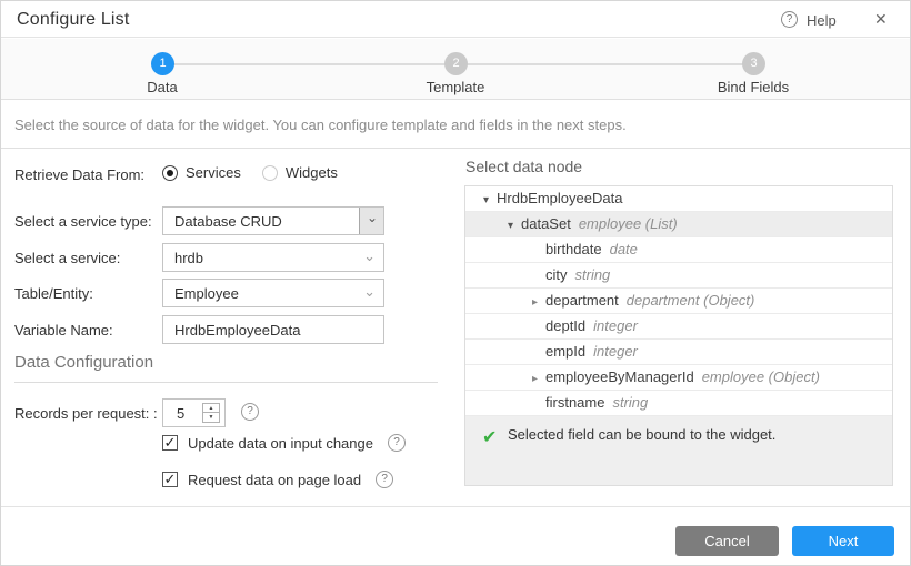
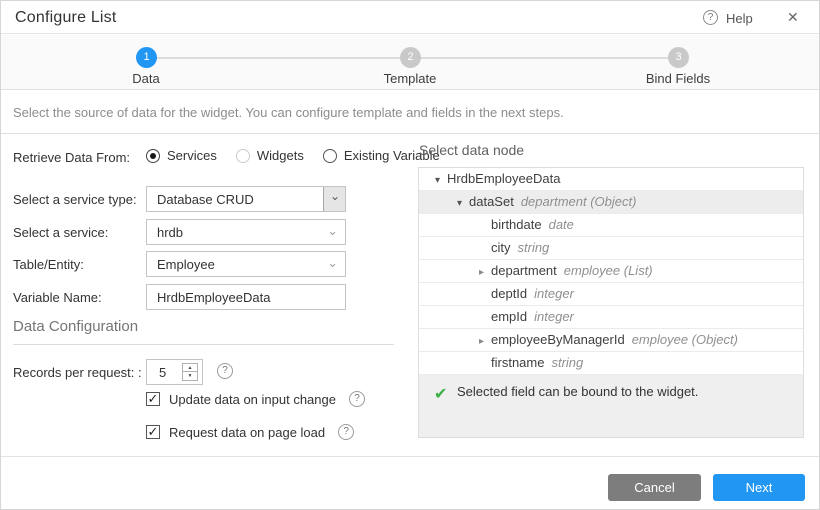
  Configure List
  ?
  Help
  ✕
  1
  2
  3
  Data
  Template
  Bind Fields
  Select the source of data for the widget. You can configure template and fields in the next steps.
  Retrieve Data From:
  Services
  Widgets
+ Existing Variable
  Select a service type:
  Database CRUD
  ⌄
  Select a service:
  hrdb
  ⌄
  Table/Entity:
  Employee
  ⌄
  Variable Name:
  HrdbEmployeeData
  Data Configuration
  Records per request: :
  5
  ?
  ✓
  Update data on input change
  ?
  ✓
  Request data on page load
  ?
  Select data node
  ▾ HrdbEmployeeData
- ▾ dataSet employee (List)
+ ▾ dataSet department (Object)
  birthdate date
  city string
- ▸ department department (Object)
+ ▸ department employee (List)
  deptId integer
  empId integer
  ▸ employeeByManagerId employee (Object)
  firstname string
  ✔
  Selected field can be bound to the widget.
  Cancel
  Next
